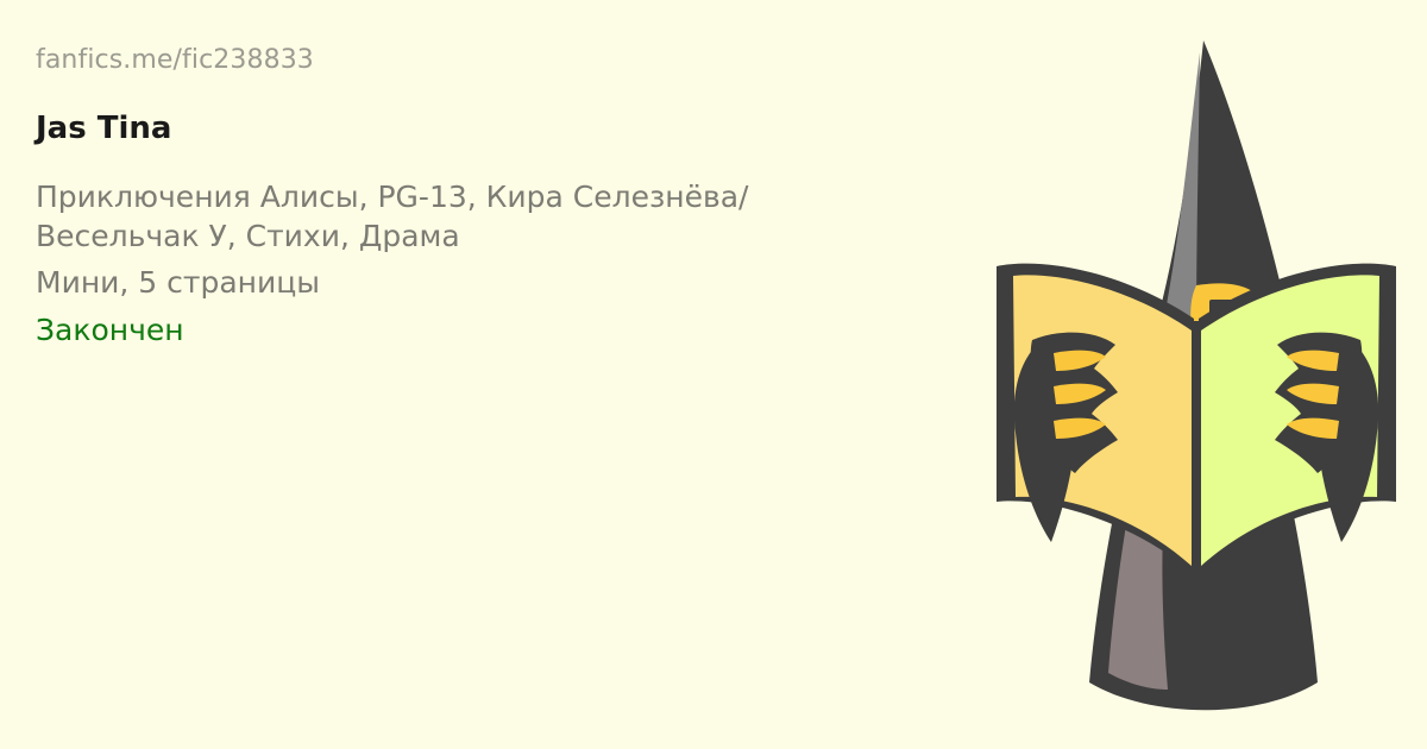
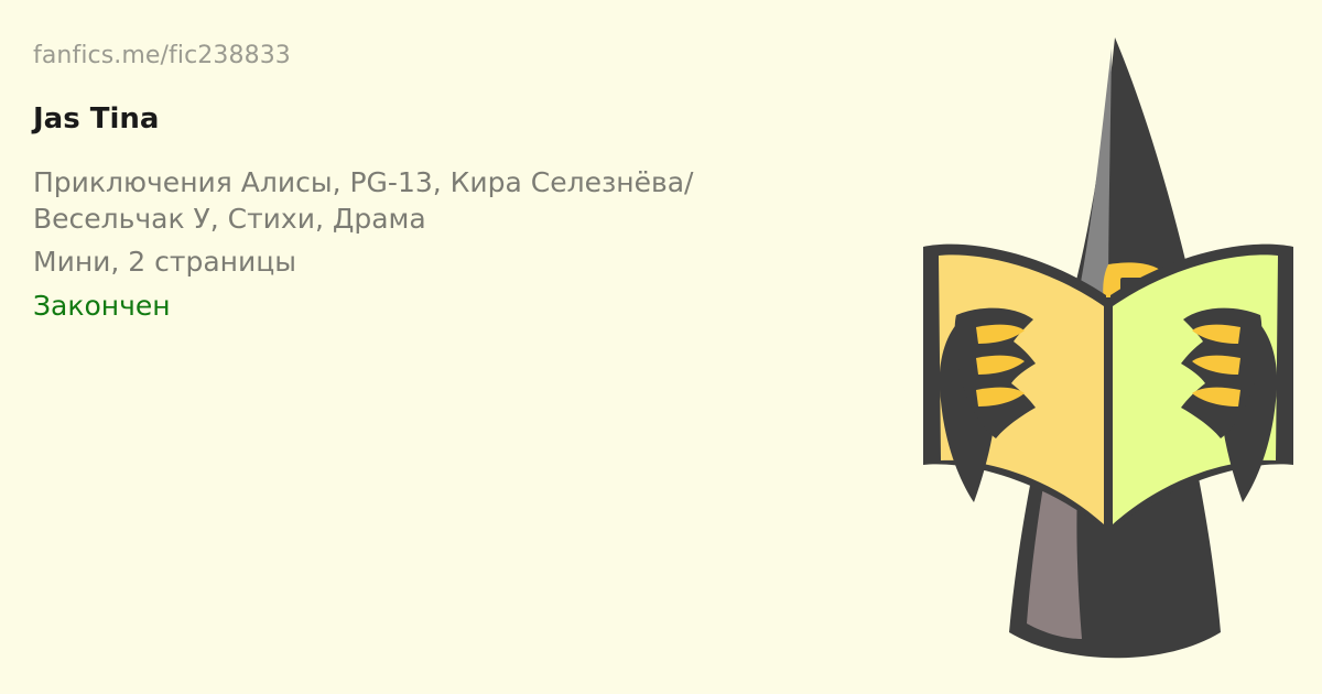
  fanfics.me/fic238833
  Jas Tina
  Приключения Алисы, PG-13, Кира Селезнёва/Весельчак У, Стихи, Драма
- Мини, 5 страницы
+ Мини, 2 страницы
  Закончен
